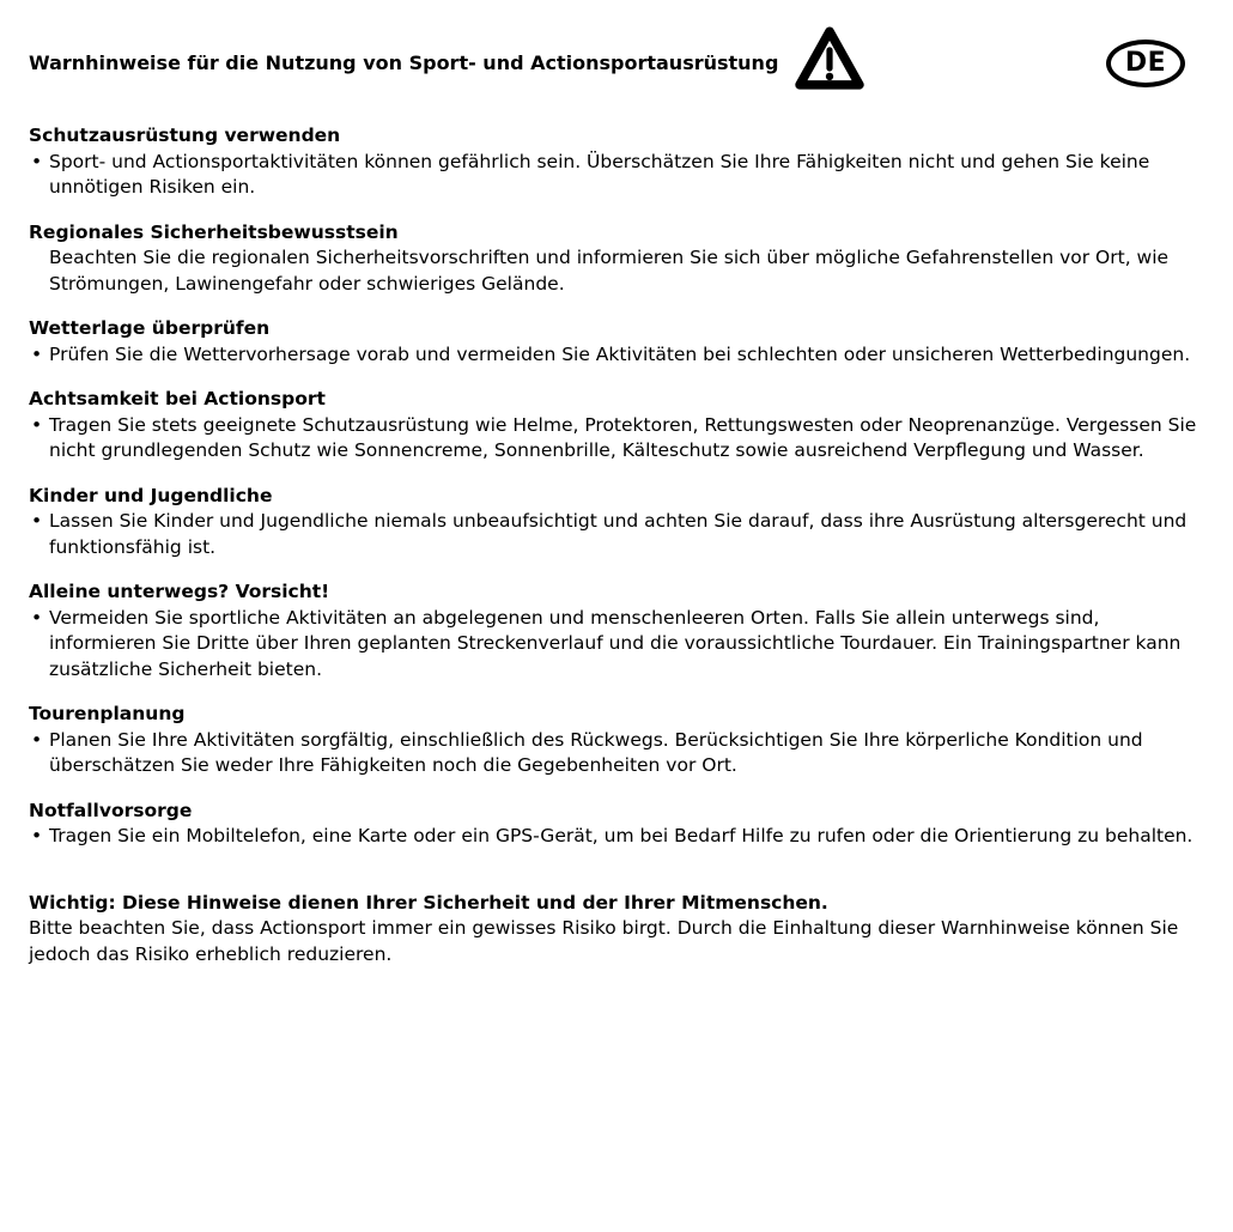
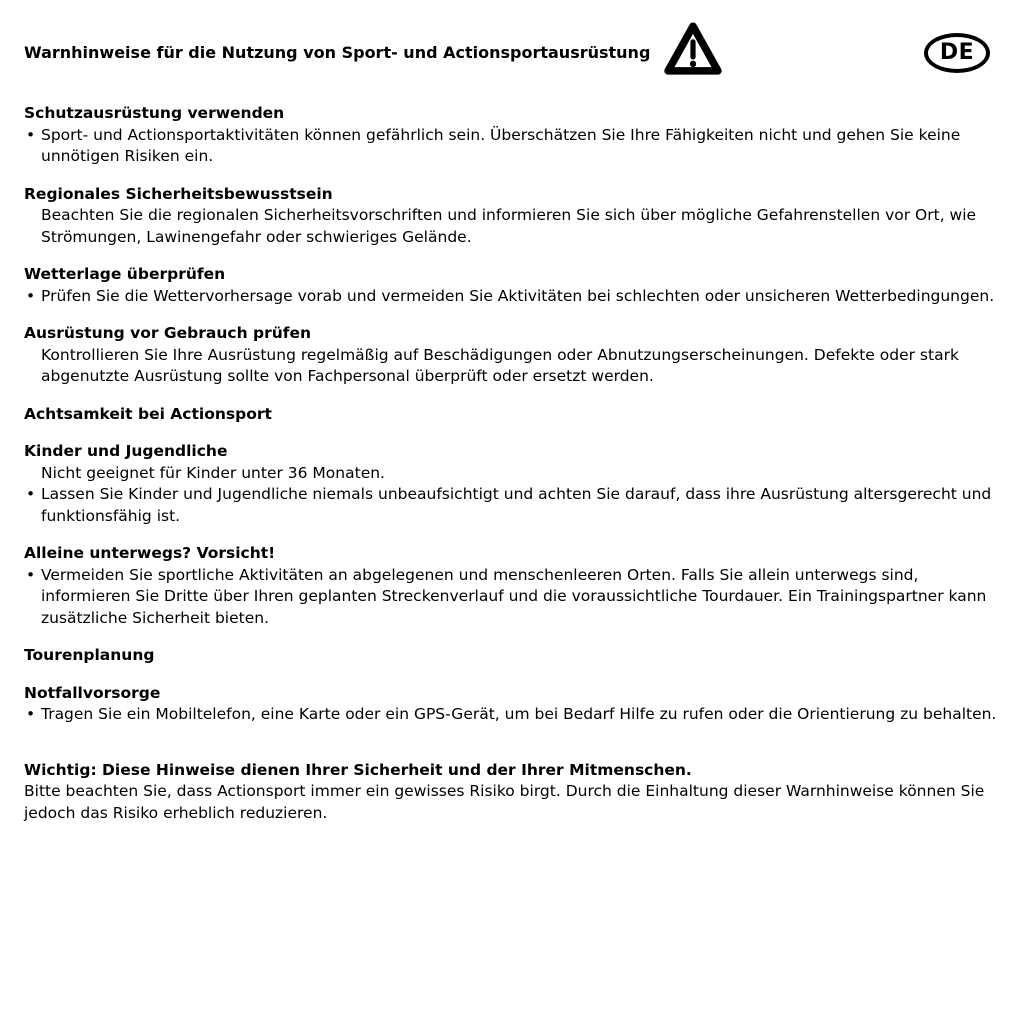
  Warnhinweise für die Nutzung von Sport- und Actionsportausrüstung
  DE
  Schutzausrüstung verwenden
  Sport- und Actionsportaktivitäten können gefährlich sein. Überschätzen Sie Ihre Fähigkeiten nicht und gehen Sie keine unnötigen Risiken ein.
  Regionales Sicherheitsbewusstsein
  Beachten Sie die regionalen Sicherheitsvorschriften und informieren Sie sich über mögliche Gefahrenstellen vor Ort, wie Strömungen, Lawinengefahr oder schwieriges Gelände.
  Wetterlage überprüfen
  Prüfen Sie die Wettervorhersage vorab und vermeiden Sie Aktivitäten bei schlechten oder unsicheren Wetterbedingungen.
+ Ausrüstung vor Gebrauch prüfen
+ Kontrollieren Sie Ihre Ausrüstung regelmäßig auf Beschädigungen oder Abnutzungserscheinungen. Defekte oder stark abgenutzte Ausrüstung sollte von Fachpersonal überprüft oder ersetzt werden.
  Achtsamkeit bei Actionsport
- Tragen Sie stets geeignete Schutzausrüstung wie Helme, Protektoren, Rettungswesten oder Neoprenanzüge. Vergessen Sie nicht grundlegenden Schutz wie Sonnencreme, Sonnenbrille, Kälteschutz sowie ausreichend Verpflegung und Wasser.
  Kinder und Jugendliche
+ Nicht geeignet für Kinder unter 36 Monaten.
  Lassen Sie Kinder und Jugendliche niemals unbeaufsichtigt und achten Sie darauf, dass ihre Ausrüstung altersgerecht und funktionsfähig ist.
  Alleine unterwegs? Vorsicht!
  Vermeiden Sie sportliche Aktivitäten an abgelegenen und menschenleeren Orten. Falls Sie allein unterwegs sind, informieren Sie Dritte über Ihren geplanten Streckenverlauf und die voraussichtliche Tourdauer. Ein Trainingspartner kann zusätzliche Sicherheit bieten.
  Tourenplanung
- Planen Sie Ihre Aktivitäten sorgfältig, einschließlich des Rückwegs. Berücksichtigen Sie Ihre körperliche Kondition und überschätzen Sie weder Ihre Fähigkeiten noch die Gegebenheiten vor Ort.
  Notfallvorsorge
  Tragen Sie ein Mobiltelefon, eine Karte oder ein GPS-Gerät, um bei Bedarf Hilfe zu rufen oder die Orientierung zu behalten.
  Wichtig: Diese Hinweise dienen Ihrer Sicherheit und der Ihrer Mitmenschen.
  Bitte beachten Sie, dass Actionsport immer ein gewisses Risiko birgt. Durch die Einhaltung dieser Warnhinweise können Sie jedoch das Risiko erheblich reduzieren.
